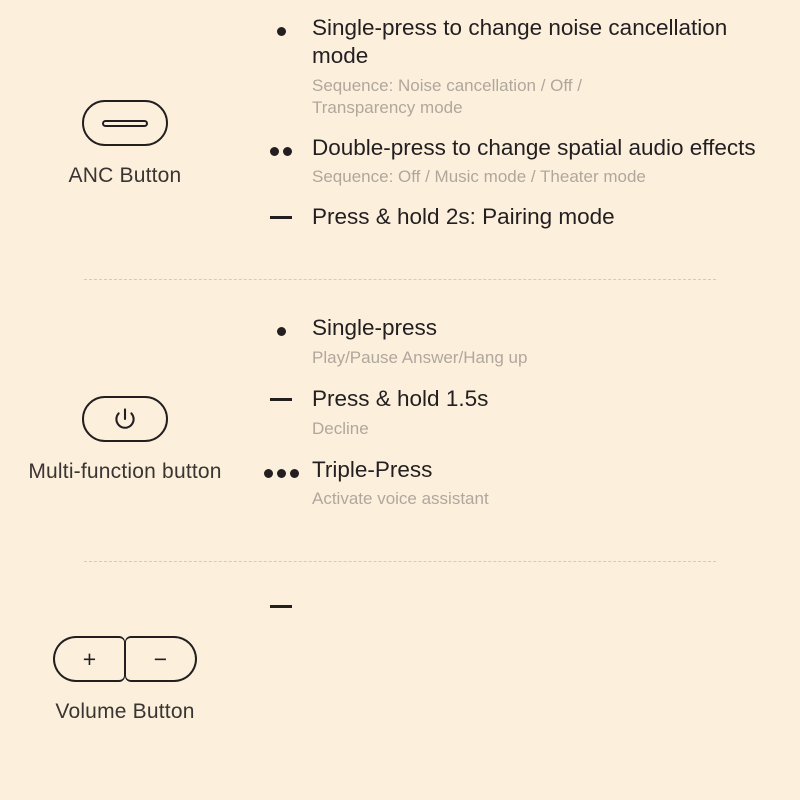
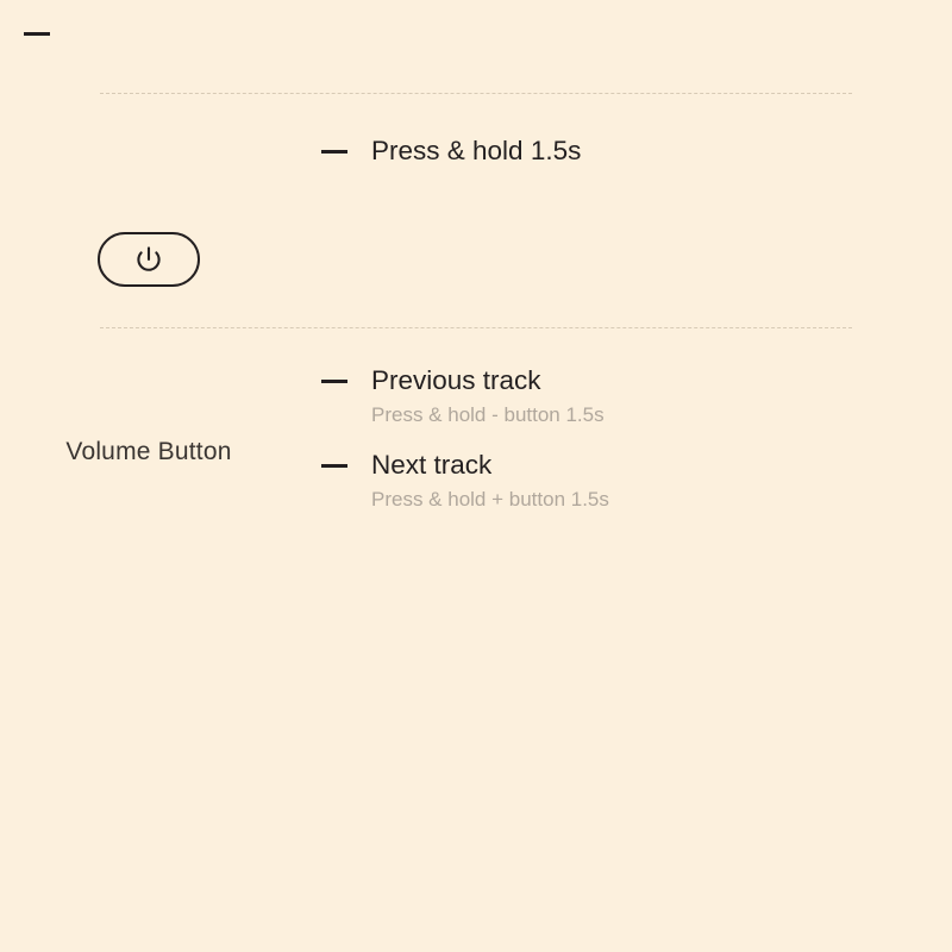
- ANC Button
- Single-press to change noise cancellation mode
- Sequence: Noise cancellation / Off / Transparency mode
- Double-press to change spatial audio effects
- Sequence: Off / Music mode / Theater mode
- Press & hold 2s: Pairing mode
- Multi-function button
- Single-press
- Play/Pause Answer/Hang up
  Press & hold 1.5s
- Decline
- Triple-Press
- Activate voice assistant
- +
- −
  Volume Button
+ Previous track
+ Press & hold - button 1.5s
+ Next track
+ Press & hold + button 1.5s
